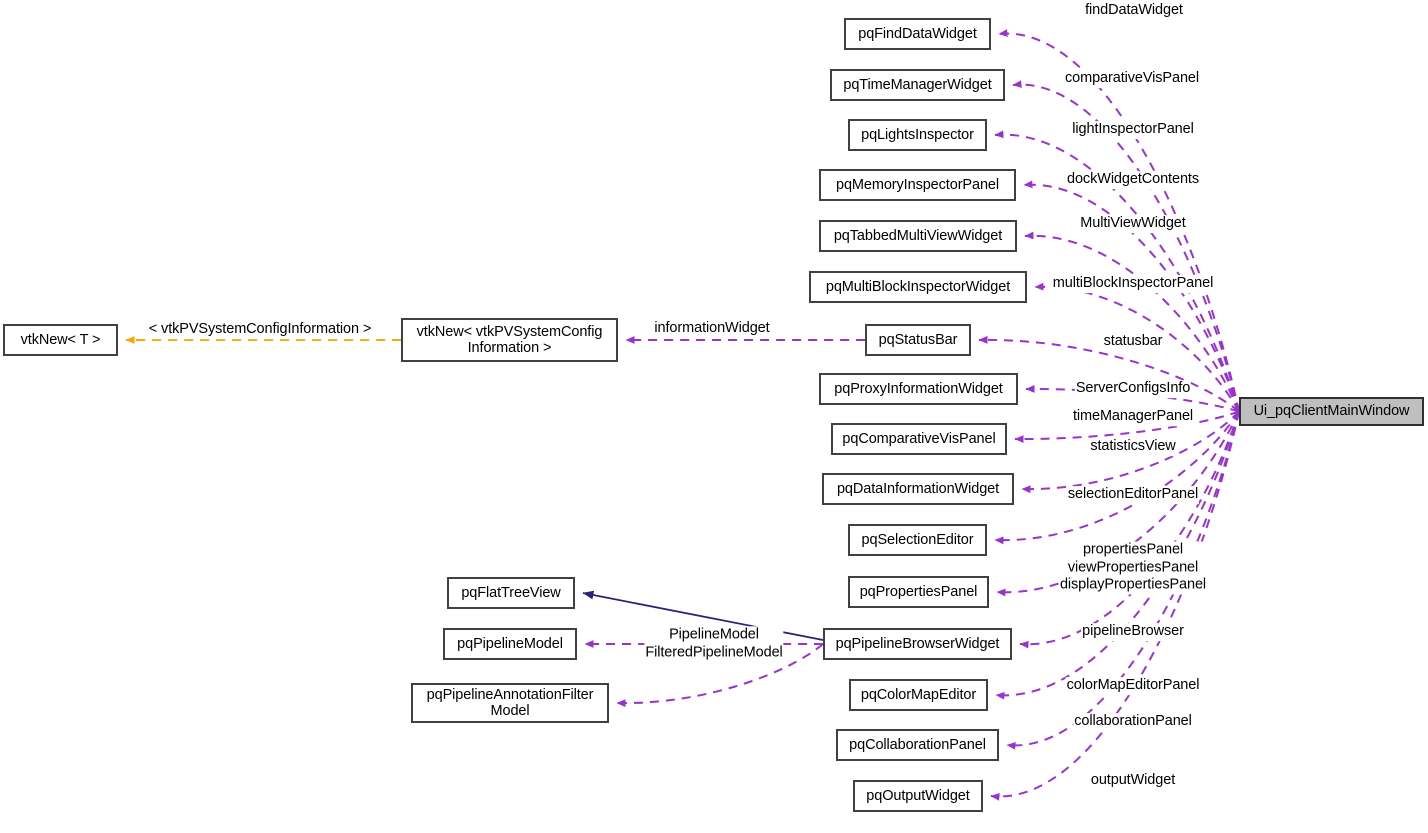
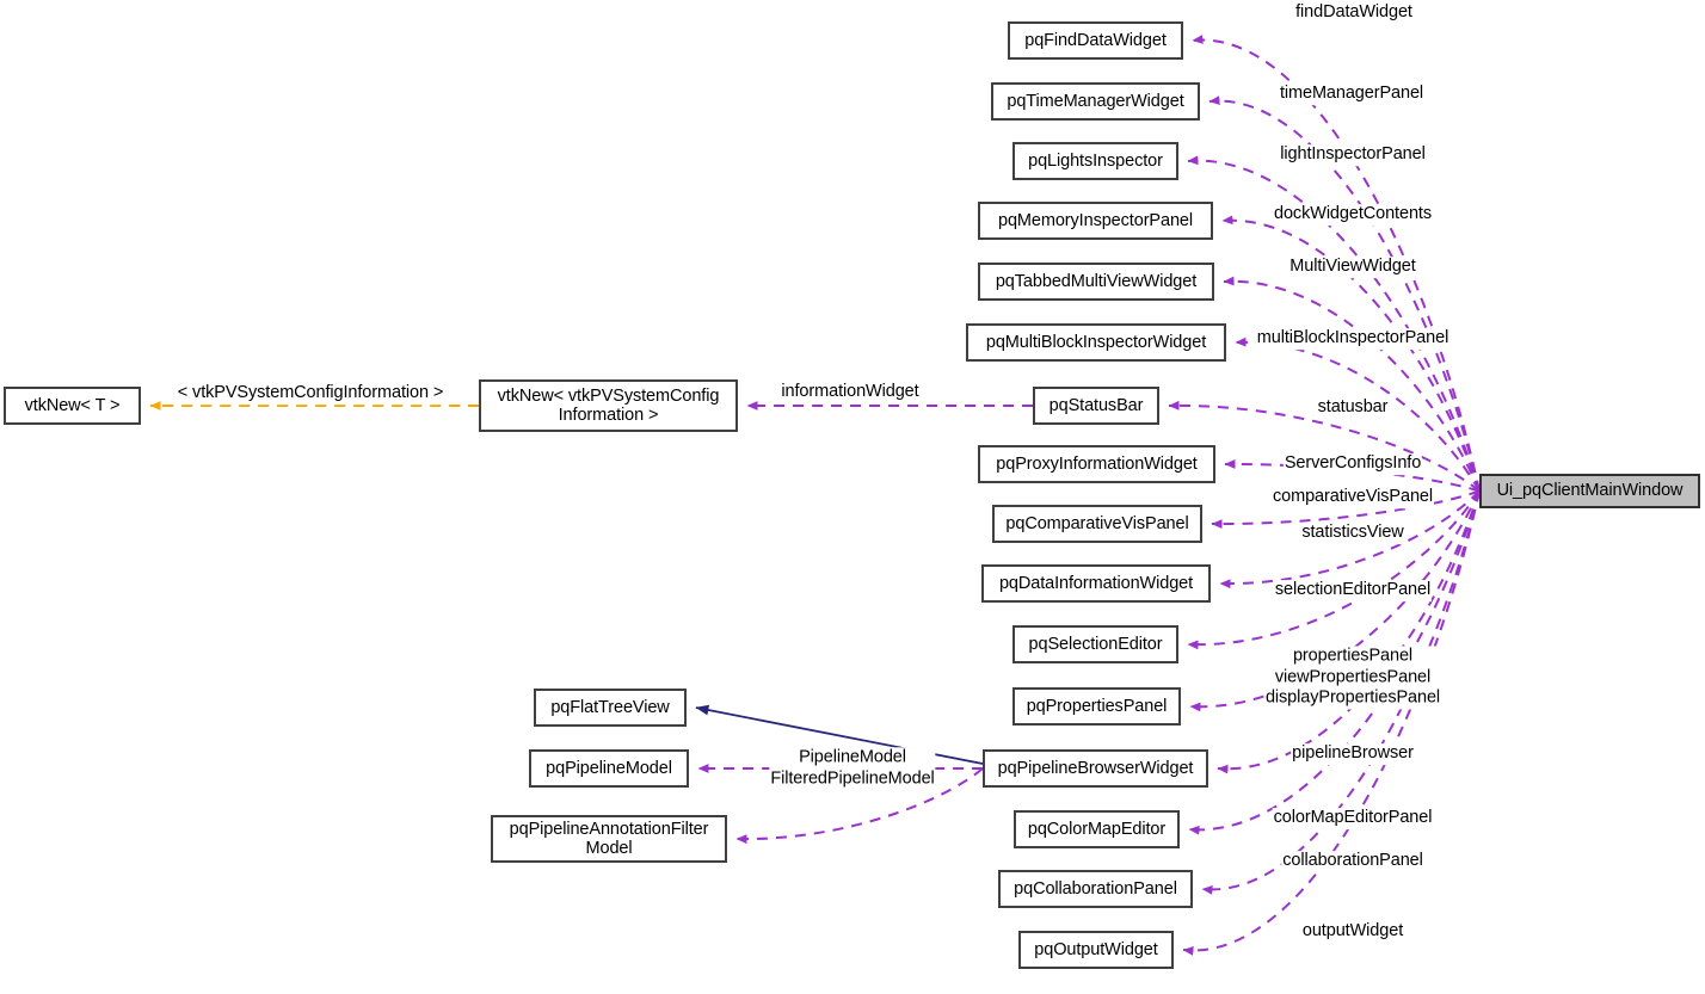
  pqFindDataWidget
  pqTimeManagerWidget
  pqLightsInspector
  pqMemoryInspectorPanel
  pqTabbedMultiViewWidget
  pqMultiBlockInspectorWidget
  pqStatusBar
  pqProxyInformationWidget
  pqComparativeVisPanel
  pqDataInformationWidget
  pqSelectionEditor
  pqPropertiesPanel
  pqPipelineBrowserWidget
  pqColorMapEditor
  pqCollaborationPanel
  pqOutputWidget
  pqFlatTreeView
  pqPipelineModel
  pqPipelineAnnotationFilter
  Model
  vtkNew< T >
  vtkNew< vtkPVSystemConfig
  Information >
  Ui_pqClientMainWindow
  findDataWidget
- comparativeVisPanel
+ timeManagerPanel
  lightInspectorPanel
  dockWidgetContents
  MultiViewWidget
  multiBlockInspectorPanel
  statusbar
  ServerConfigsInfo
- timeManagerPanel
+ comparativeVisPanel
  statisticsView
  selectionEditorPanel
  propertiesPanel
  viewPropertiesPanel
  displayPropertiesPanel
  pipelineBrowser
  colorMapEditorPanel
  collaborationPanel
  outputWidget
  informationWidget
  < vtkPVSystemConfigInformation >
  PipelineModel
  FilteredPipelineModel
